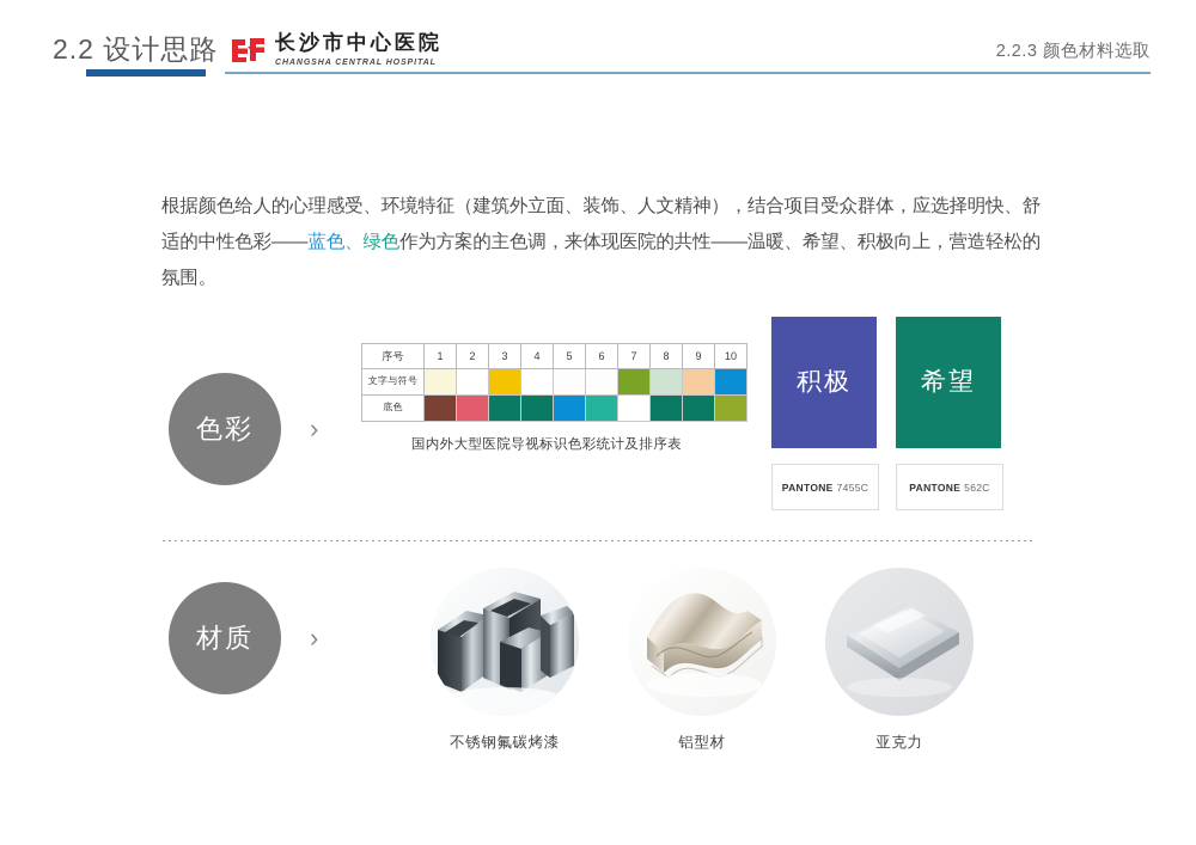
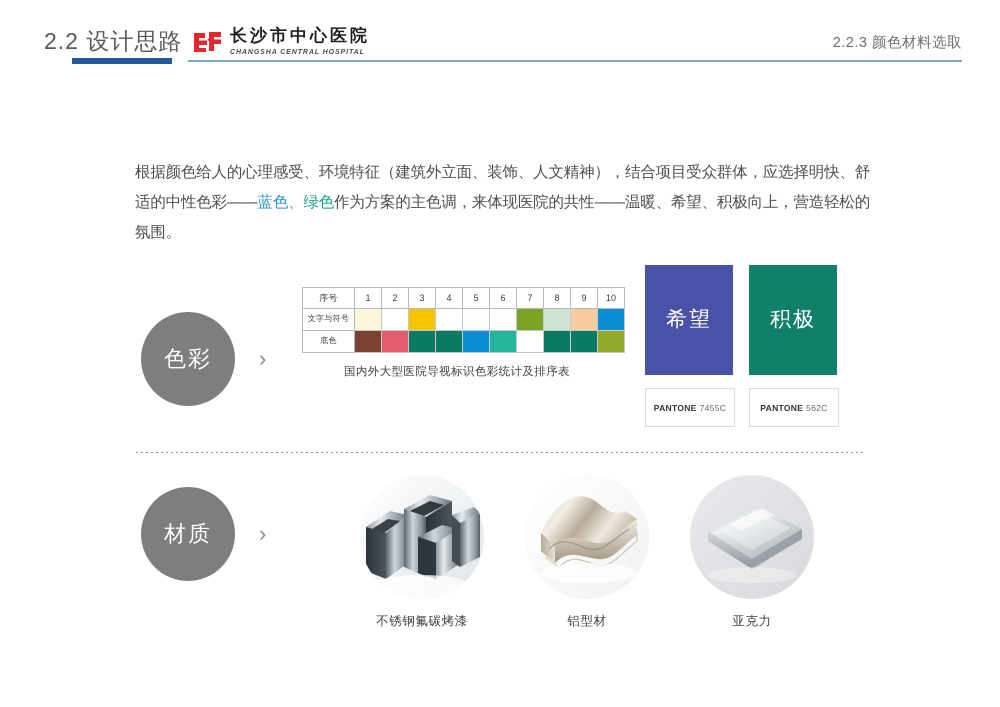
  2.2 设计思路
  长沙市中心医院
  2.2.3 颜色材料选取
  根据颜色给人的心理感受、环境特征（建筑外立面、装饰、人文精神），结合项目受众群体，应选择明快、舒适的中性色彩——蓝色、绿色作为方案的主色调，来体现医院的共性——温暖、希望、积极向上，营造轻松的氛围。
  色彩
  ›
  材质
  ›
  序号	1	2	3	4	5	6	7	8	9	10
  文字与符号
  底色
  国内外大型医院导视标识色彩统计及排序表
- 积极
+ 希望
  PANTONE
  7455C
- 希望
+ 积极
  PANTONE
  562C
  不锈钢氟碳烤漆
  铝型材
  亚克力
